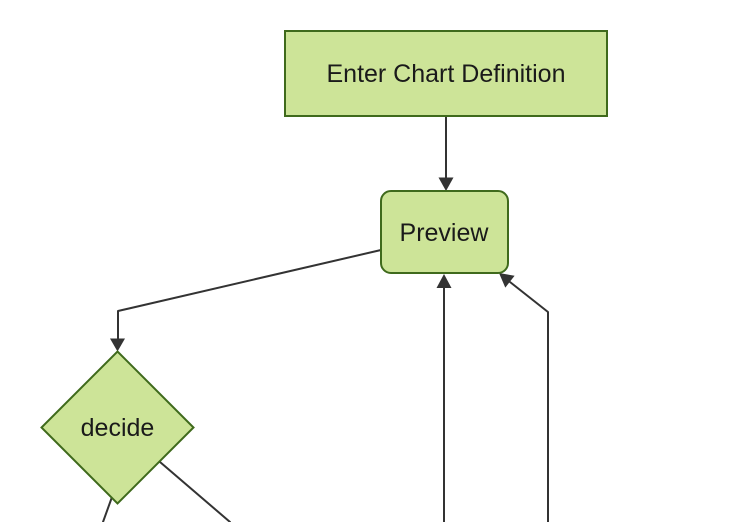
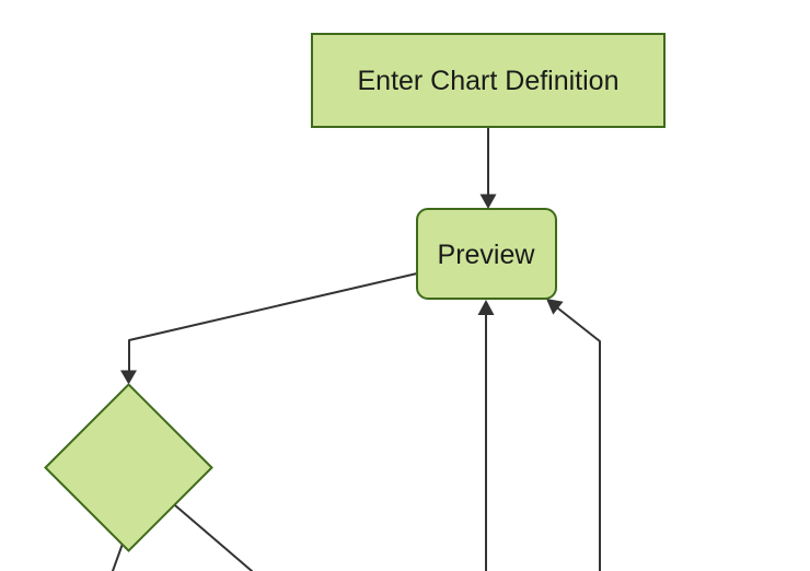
  Enter Chart Definition
  Preview
- decide
